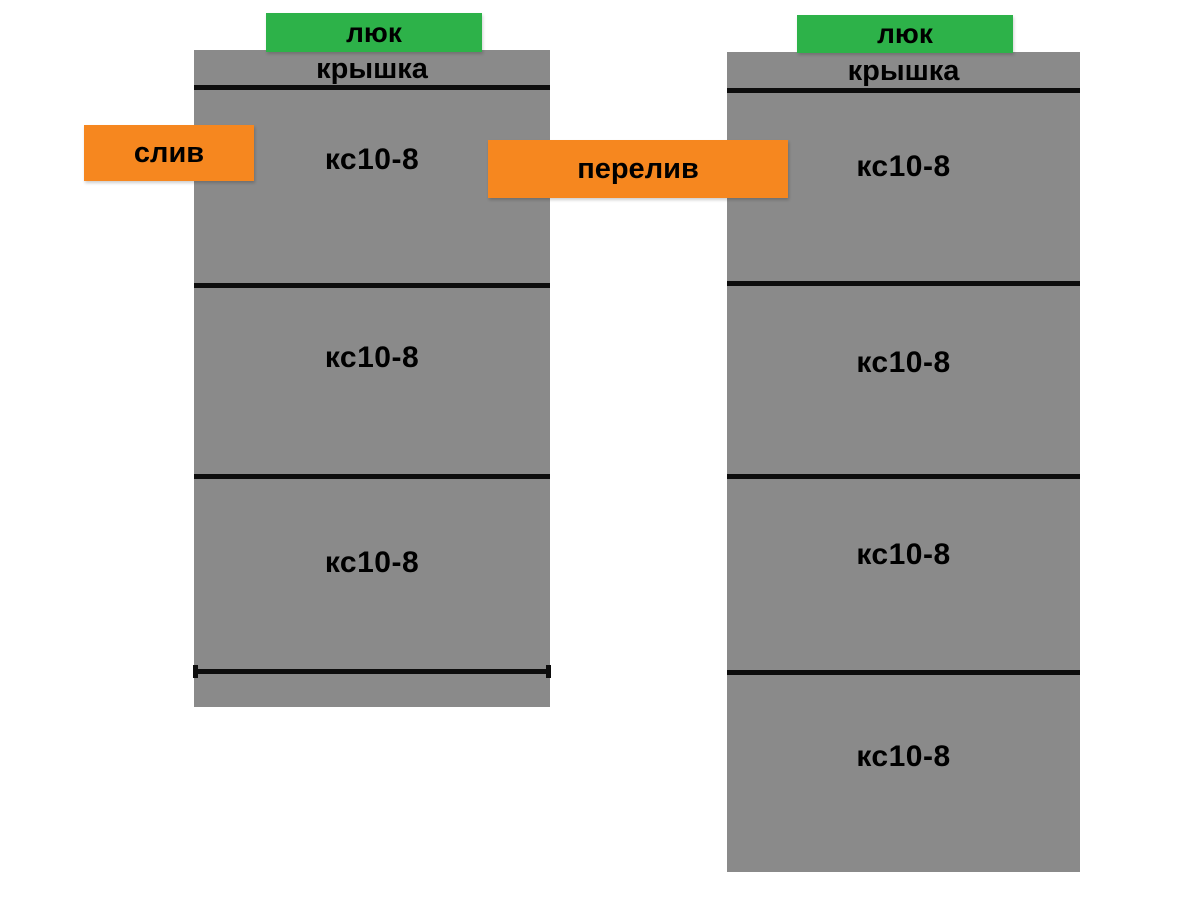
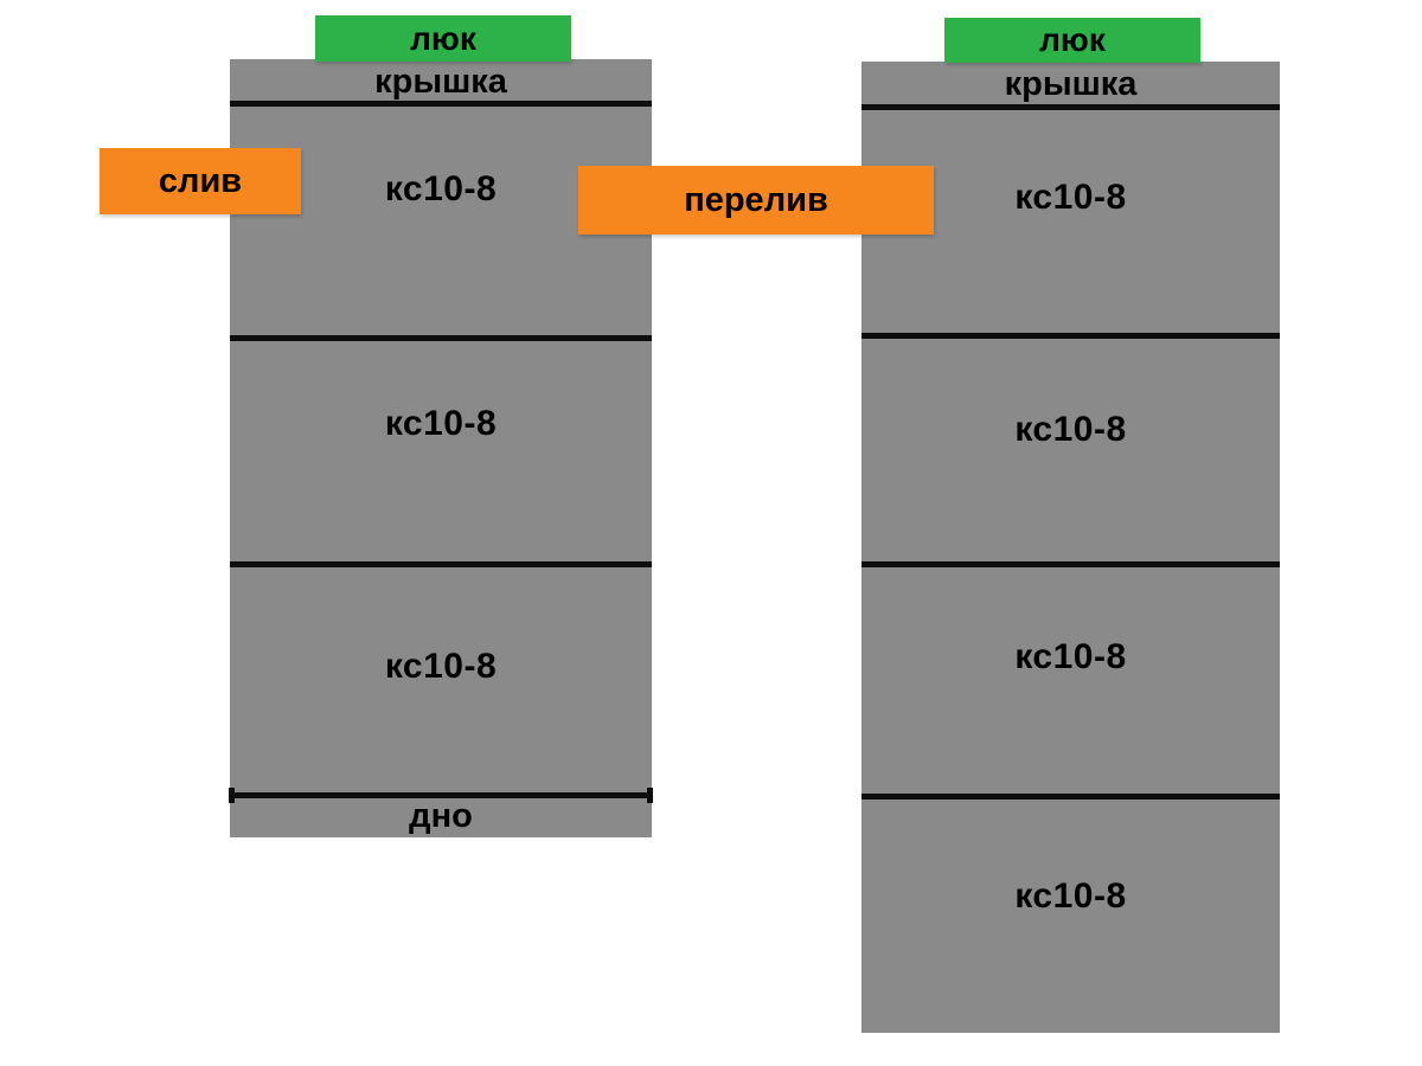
  крышка
  кс10-8
  кс10-8
  кс10-8
+ дно
  люк
  крышка
  кс10-8
  кс10-8
  кс10-8
  кс10-8
  люк
  слив
  перелив
